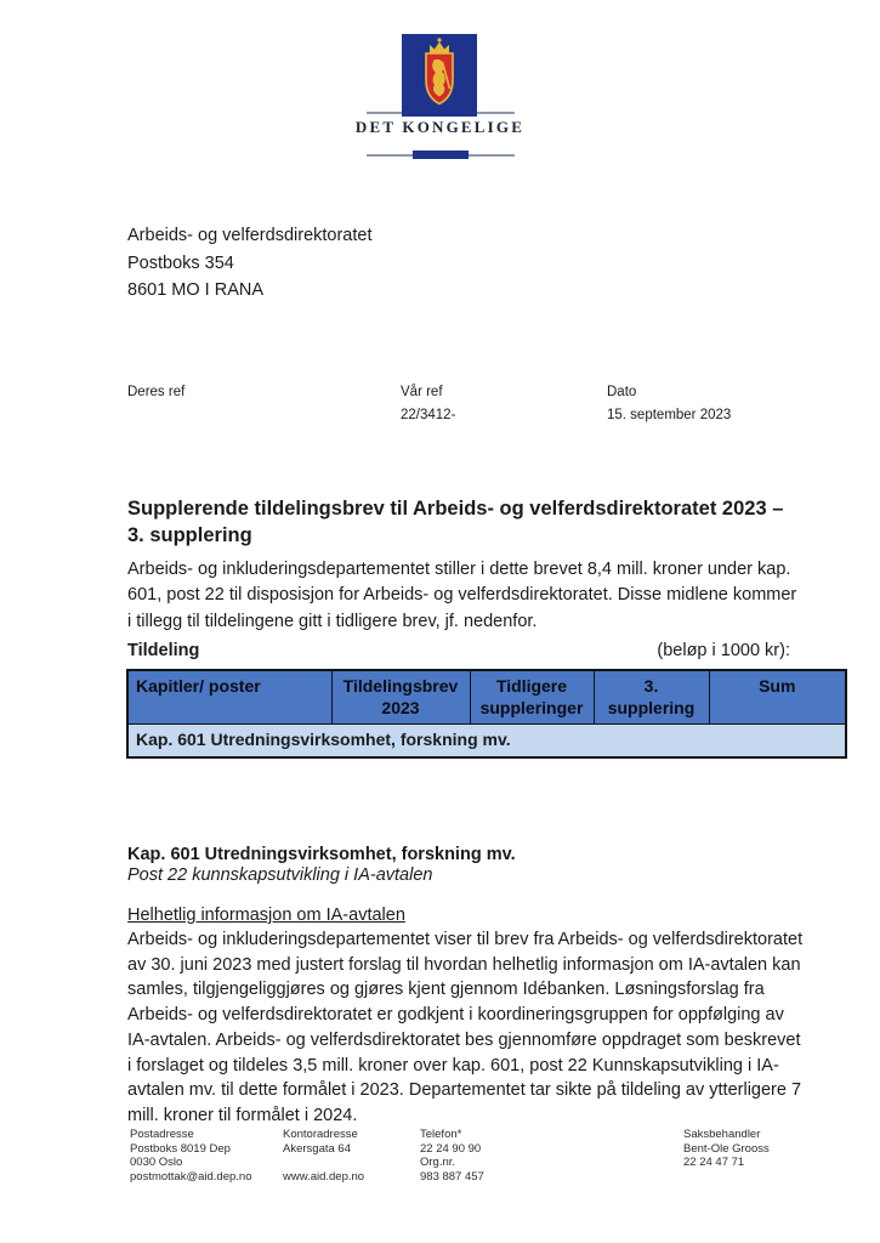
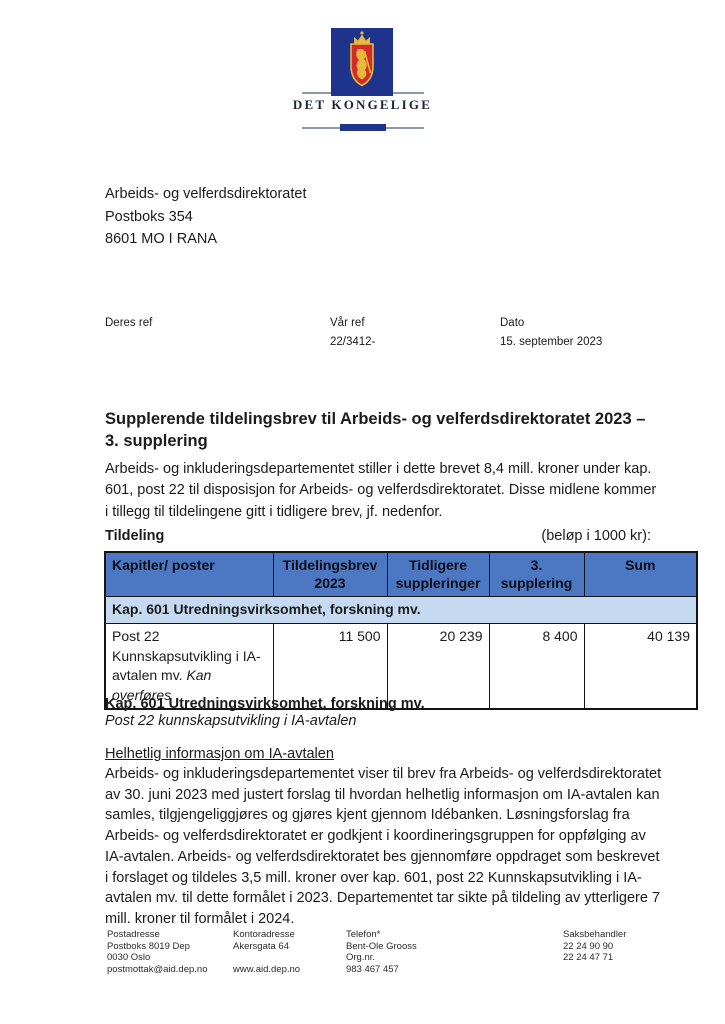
  DET KONGELIGE
  Arbeids- og velferdsdirektoratet
  Postboks 354
  8601 MO I RANA
  Deres ref
  Vår ref
  Dato
  22/3412-
  15. september 2023
  Supplerende tildelingsbrev til Arbeids- og velferdsdirektoratet 2023 – 3. supplering
  Arbeids- og inkluderingsdepartementet stiller i dette brevet 8,4 mill. kroner under kap. 601, post 22 til disposisjon for Arbeids- og velferdsdirektoratet. Disse midlene kommer i tillegg til tildelingene gitt i tidligere brev, jf. nedenfor.
  (beløp i 1000 kr):
  Tildeling
  Kapitler/ poster	Tildelingsbrev 2023	Tidligere suppleringer	3. supplering	Sum
  Kap. 601 Utredningsvirksomhet, forskning mv.
+ Post 22 Kunnskapsutvikling i IA-avtalen mv. Kan overføres	11 500	20 239	8 400	40 139
  Kap. 601 Utredningsvirksomhet, forskning mv.
  Post 22 kunnskapsutvikling i IA-avtalen
  Helhetlig informasjon om IA-avtalen
  Arbeids- og inkluderingsdepartementet viser til brev fra Arbeids- og velferdsdirektoratet av 30. juni 2023 med justert forslag til hvordan helhetlig informasjon om IA-avtalen kan samles, tilgjengeliggjøres og gjøres kjent gjennom Idébanken. Løsningsforslag fra Arbeids- og velferdsdirektoratet er godkjent i koordineringsgruppen for oppfølging av IA-avtalen. Arbeids- og velferdsdirektoratet bes gjennomføre oppdraget som beskrevet i forslaget og tildeles 3,5 mill. kroner over kap. 601, post 22 Kunnskapsutvikling i IA-avtalen mv. til dette formålet i 2023. Departementet tar sikte på tildeling av ytterligere 7 mill. kroner til formålet i 2024.
  Postadresse
  Postboks 8019 Dep
  0030 Oslo
  postmottak@aid.dep.no
  Kontoradresse
  Akersgata 64
  www.aid.dep.no
  Telefon*
- 22 24 90 90
+ Bent-Ole Grooss
  Org.nr.
- 983 887 457
+ 983 467 457
  Saksbehandler
- Bent-Ole Grooss
+ 22 24 90 90
  22 24 47 71
